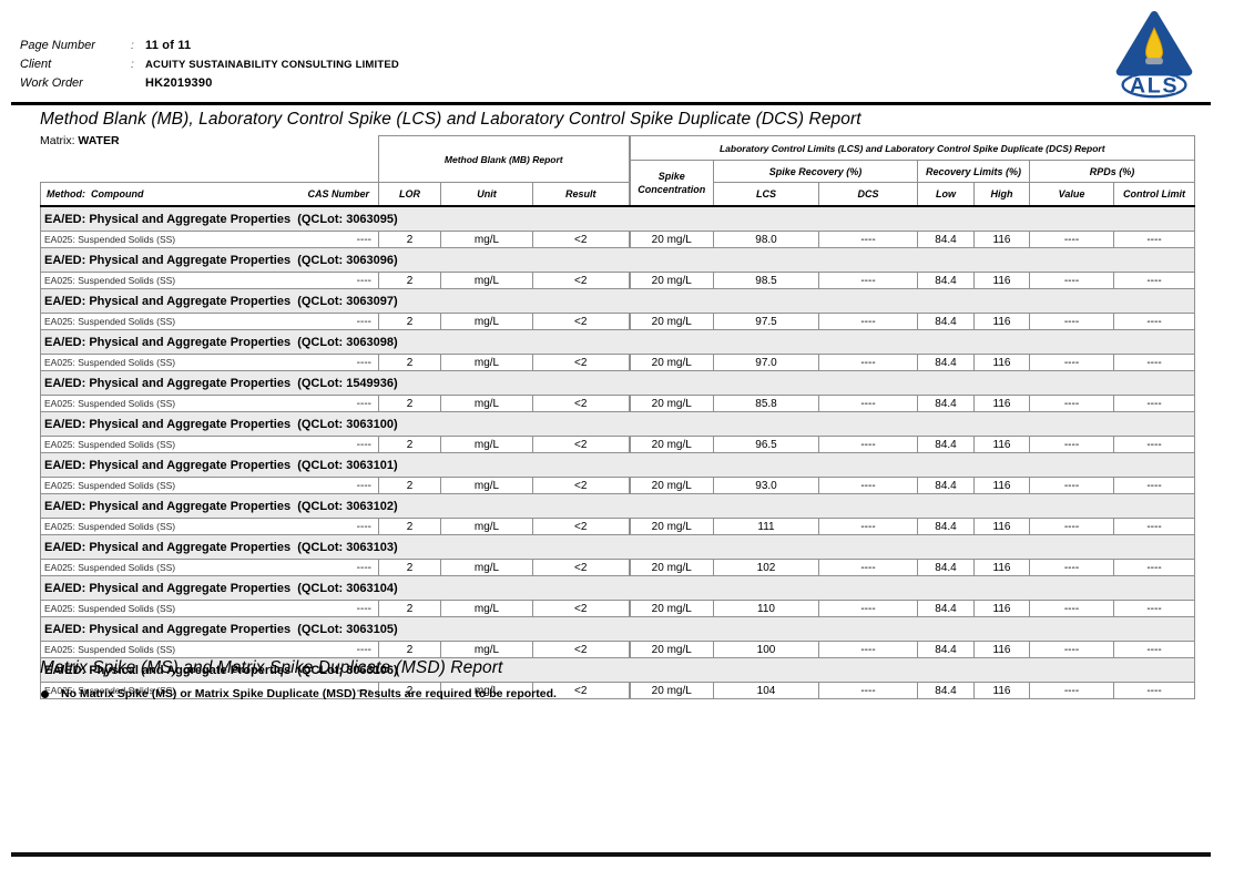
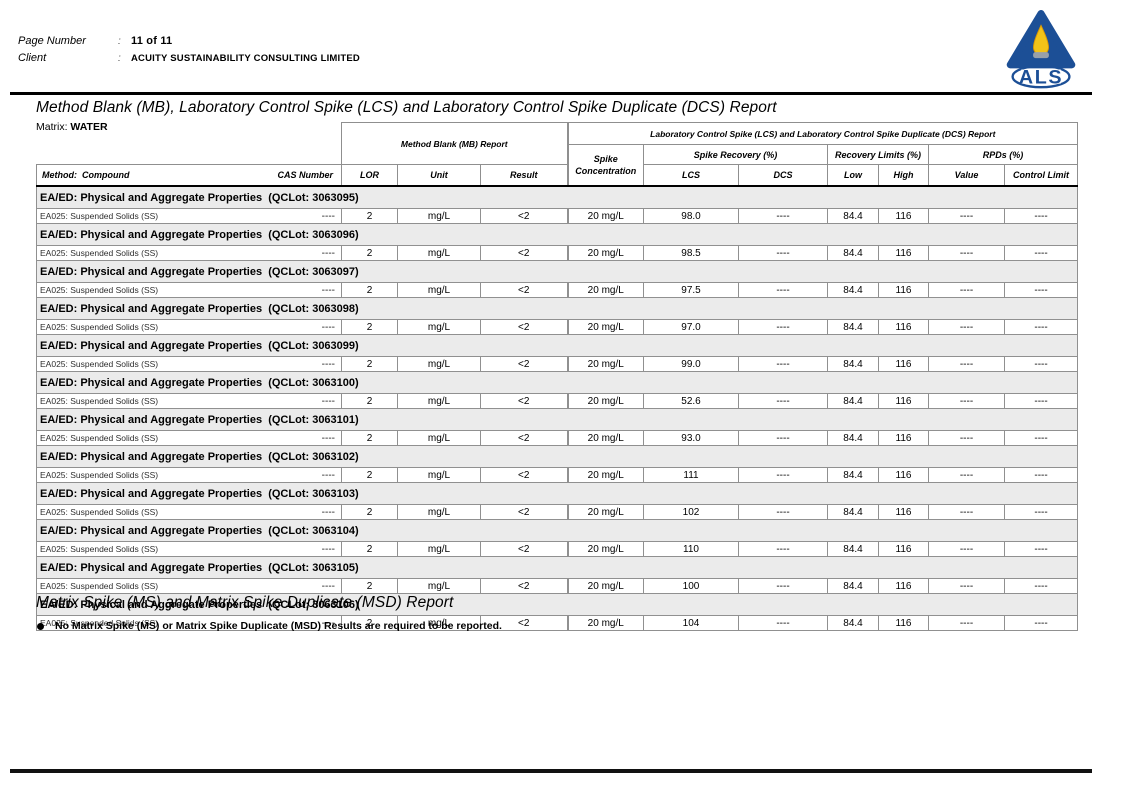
  Page Number
  :
  11 of 11
  Client
  :
  ACUITY SUSTAINABILITY CONSULTING LIMITED
- Work Order
- HK2019390
  ALS
  Method Blank (MB), Laboratory Control Spike (LCS) and Laboratory Control Spike Duplicate (DCS) Report
  Matrix: WATER
- 	Method Blank (MB) Report	Laboratory Control Limits (LCS) and Laboratory Control Spike Duplicate (DCS) Report
+ 	Method Blank (MB) Report	Laboratory Control Spike (LCS) and Laboratory Control Spike Duplicate (DCS) Report
  	Spike Concentration	Spike Recovery (%)	Recovery Limits (%)	RPDs (%)
  Method: Compound CAS Number	LOR	Unit	Result	LCS	DCS	Low	High	Value	Control Limit
  EA/ED: Physical and Aggregate Properties (QCLot: 3063095)
  EA025: Suspended Solids (SS) ----	2	mg/L	<2	20 mg/L	98.0	----	84.4	116	----	----
  EA/ED: Physical and Aggregate Properties (QCLot: 3063096)
  EA025: Suspended Solids (SS) ----	2	mg/L	<2	20 mg/L	98.5	----	84.4	116	----	----
  EA/ED: Physical and Aggregate Properties (QCLot: 3063097)
  EA025: Suspended Solids (SS) ----	2	mg/L	<2	20 mg/L	97.5	----	84.4	116	----	----
  EA/ED: Physical and Aggregate Properties (QCLot: 3063098)
  EA025: Suspended Solids (SS) ----	2	mg/L	<2	20 mg/L	97.0	----	84.4	116	----	----
- EA/ED: Physical and Aggregate Properties (QCLot: 1549936)
+ EA/ED: Physical and Aggregate Properties (QCLot: 3063099)
- EA025: Suspended Solids (SS) ----	2	mg/L	<2	20 mg/L	85.8	----	84.4	116	----	----
+ EA025: Suspended Solids (SS) ----	2	mg/L	<2	20 mg/L	99.0	----	84.4	116	----	----
  EA/ED: Physical and Aggregate Properties (QCLot: 3063100)
- EA025: Suspended Solids (SS) ----	2	mg/L	<2	20 mg/L	96.5	----	84.4	116	----	----
+ EA025: Suspended Solids (SS) ----	2	mg/L	<2	20 mg/L	52.6	----	84.4	116	----	----
  EA/ED: Physical and Aggregate Properties (QCLot: 3063101)
  EA025: Suspended Solids (SS) ----	2	mg/L	<2	20 mg/L	93.0	----	84.4	116	----	----
  EA/ED: Physical and Aggregate Properties (QCLot: 3063102)
  EA025: Suspended Solids (SS) ----	2	mg/L	<2	20 mg/L	111	----	84.4	116	----	----
  EA/ED: Physical and Aggregate Properties (QCLot: 3063103)
  EA025: Suspended Solids (SS) ----	2	mg/L	<2	20 mg/L	102	----	84.4	116	----	----
  EA/ED: Physical and Aggregate Properties (QCLot: 3063104)
  EA025: Suspended Solids (SS) ----	2	mg/L	<2	20 mg/L	110	----	84.4	116	----	----
  EA/ED: Physical and Aggregate Properties (QCLot: 3063105)
  EA025: Suspended Solids (SS) ----	2	mg/L	<2	20 mg/L	100	----	84.4	116	----	----
  EA/ED: Physical and Aggregate Properties (QCLot: 3063106)
  A025: Suspended Solids (SS) ----	2	mg/L	<2	20 mg/L	104	----	84.4	116	----	----
  Matrix Spike (MS) and Matrix Spike Duplicate (MSD) Report
  No Matrix Spike (MS) or Matrix Spike Duplicate (MSD) Results are required to be reported.
